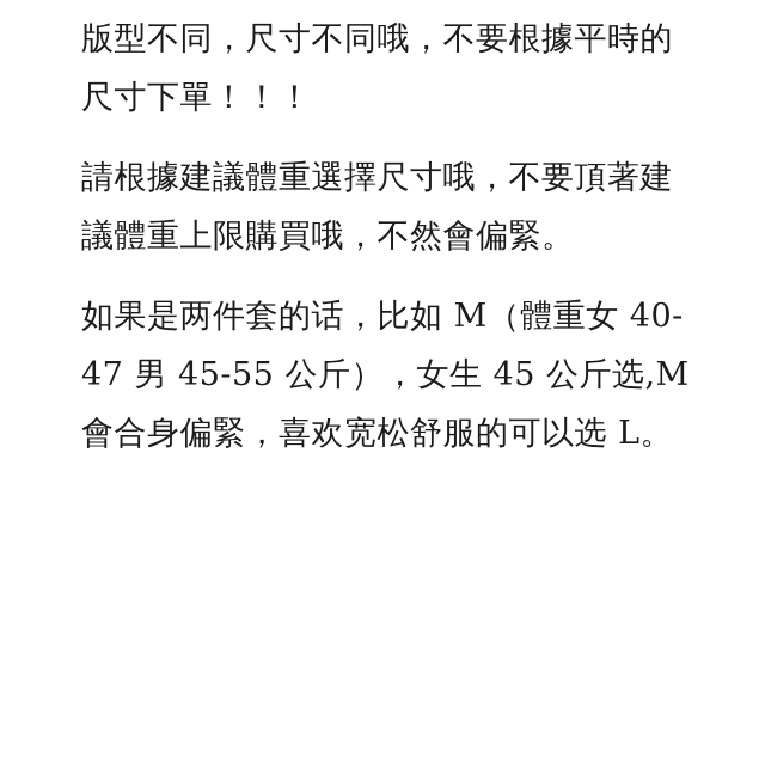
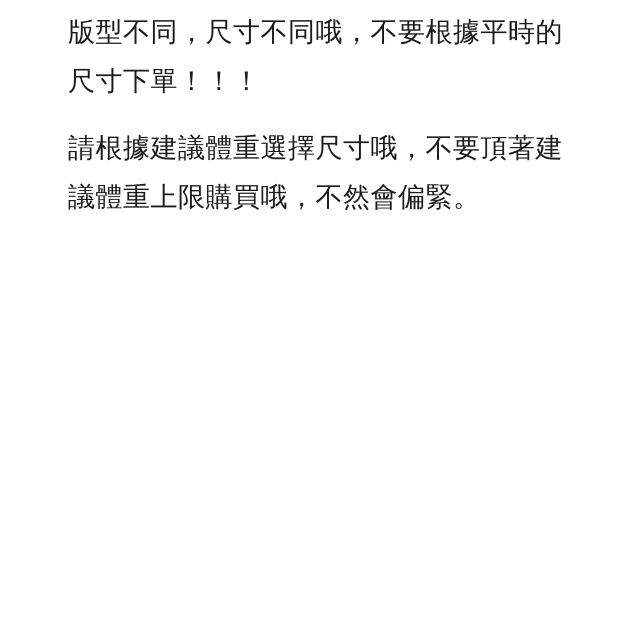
  版型不同，尺寸不同哦，不要根據平時的尺寸下單！！！
  請根據建議體重選擇尺寸哦，不要頂著建議體重上限購買哦，不然會偏緊。
- 如果是两件套的话，比如 M（體重女 40-47 男 45-55 公斤），女生 45 公斤选,M會合身偏緊，喜欢宽松舒服的可以选 L。
